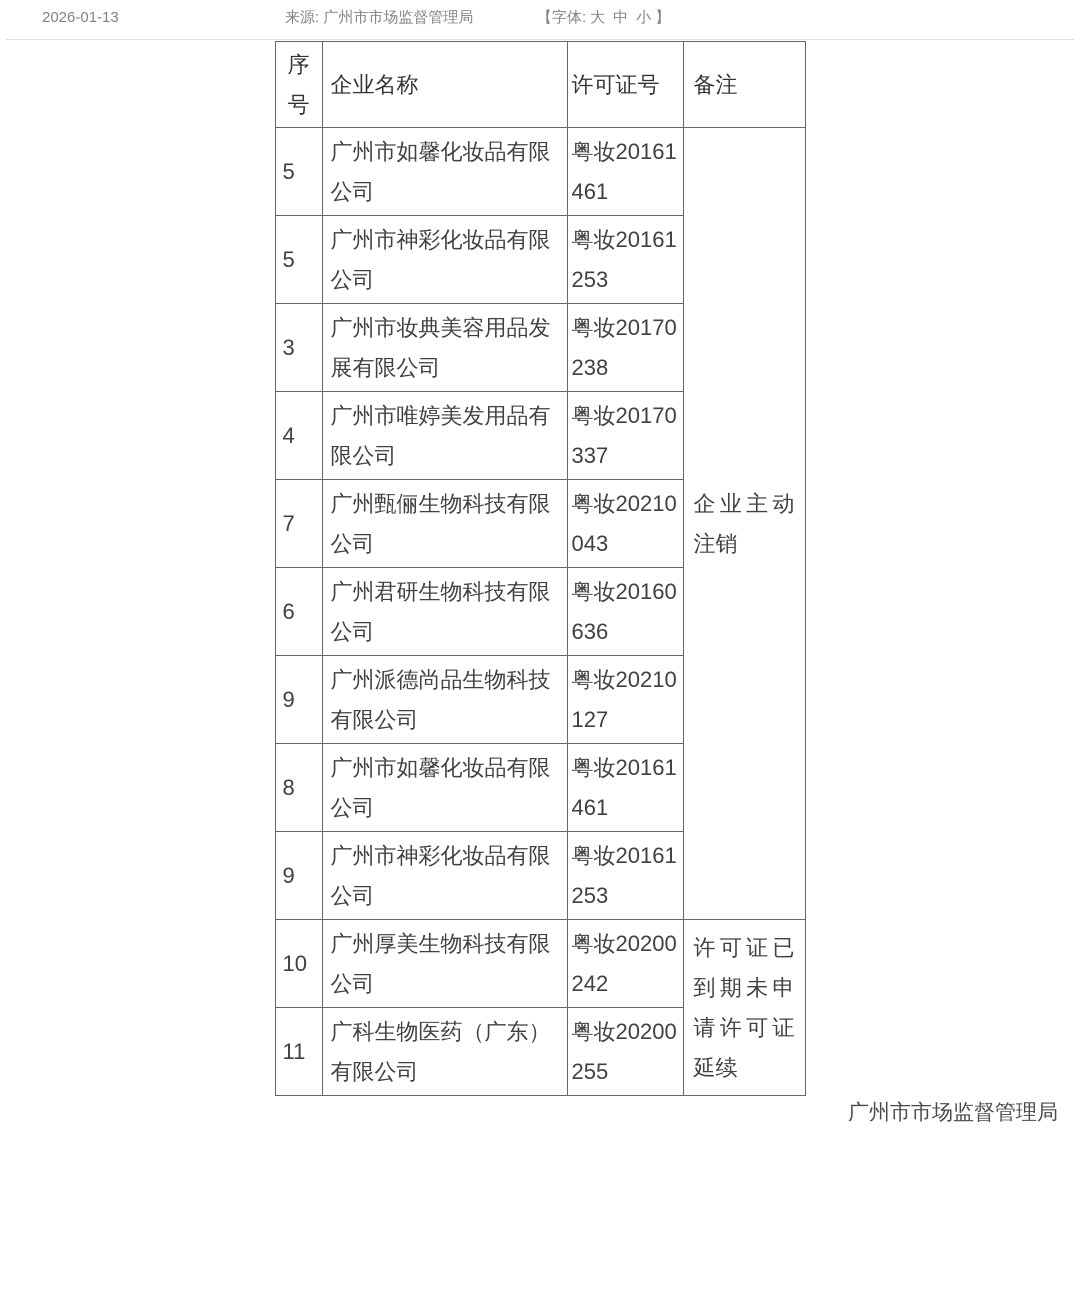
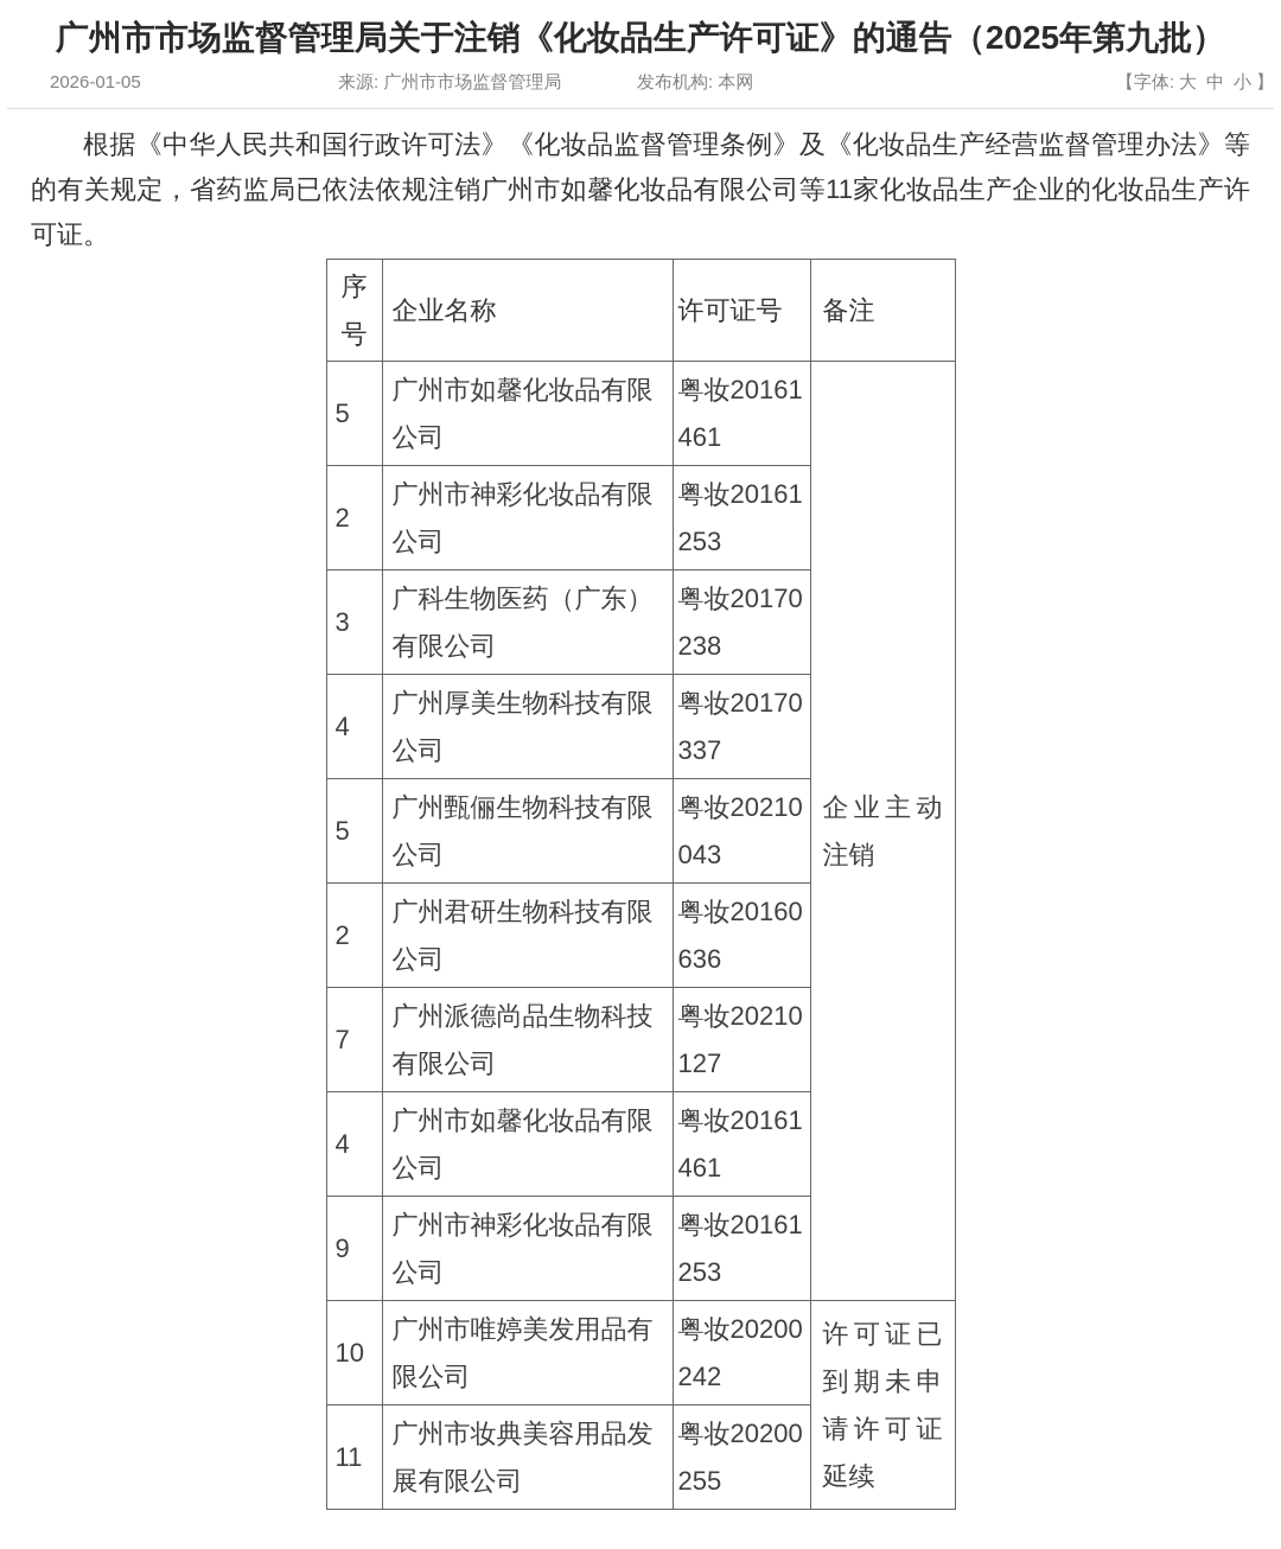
+ 广州市市场监督管理局关于注销《化妆品生产许可证》的通告（2025年第九批）
- 2026-01-13
+ 2026-01-05
  来源: 广州市市场监督管理局
+ 发布机构: 本网
  【字体: 大 中 小 】
+ 根据《中华人民共和国行政许可法》《化妆品监督管理条例》及《化妆品生产经营监督管理办法》等的有关规定，省药监局已依法依规注销广州市如馨化妆品有限公司等11家化妆品生产企业的化妆品生产许可证。
  序号	企业名称	许可证号	备注
  5	广州市如馨化妆品有限公司	粤妆20161461	企业主动注销
- 5	广州市神彩化妆品有限公司	粤妆20161253
+ 2	广州市神彩化妆品有限公司	粤妆20161253
- 3	广州市妆典美容用品发展有限公司	粤妆20170238
+ 3	广科生物医药（广东）有限公司	粤妆20170238
- 4	广州市唯婷美发用品有限公司	粤妆20170337
+ 4	广州厚美生物科技有限公司	粤妆20170337
- 7	广州甄俪生物科技有限公司	粤妆20210043
+ 5	广州甄俪生物科技有限公司	粤妆20210043
- 6	广州君研生物科技有限公司	粤妆20160636
+ 2	广州君研生物科技有限公司	粤妆20160636
- 9	广州派德尚品生物科技有限公司	粤妆20210127
+ 7	广州派德尚品生物科技有限公司	粤妆20210127
- 8	广州市如馨化妆品有限公司	粤妆20161461
+ 4	广州市如馨化妆品有限公司	粤妆20161461
  9	广州市神彩化妆品有限公司	粤妆20161253
- 10	广州厚美生物科技有限公司	粤妆20200242	许可证已到期未申请许可证延续
+ 10	广州市唯婷美发用品有限公司	粤妆20200242	许可证已到期未申请许可证延续
- 11	广科生物医药（广东）有限公司	粤妆20200255
+ 11	广州市妆典美容用品发展有限公司	粤妆20200255
- 广州市市场监督管理局
